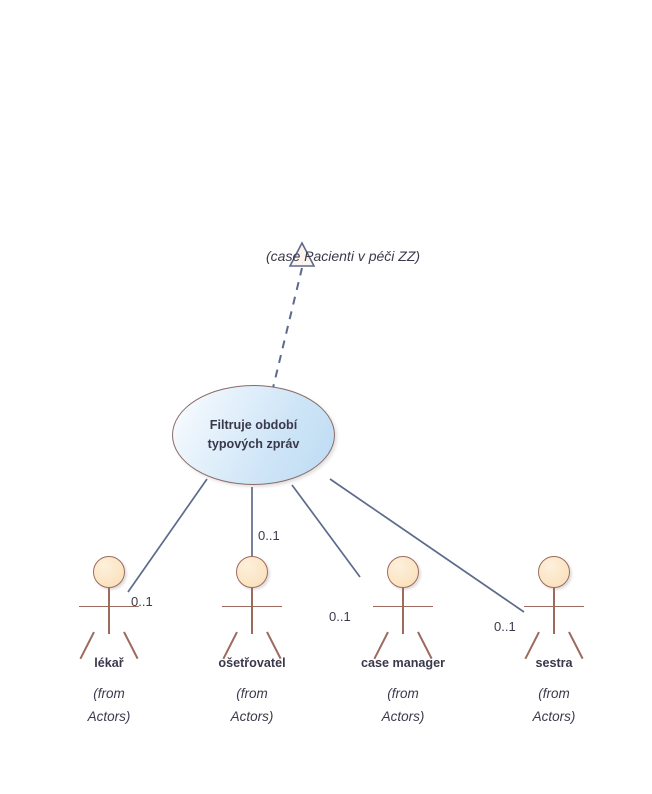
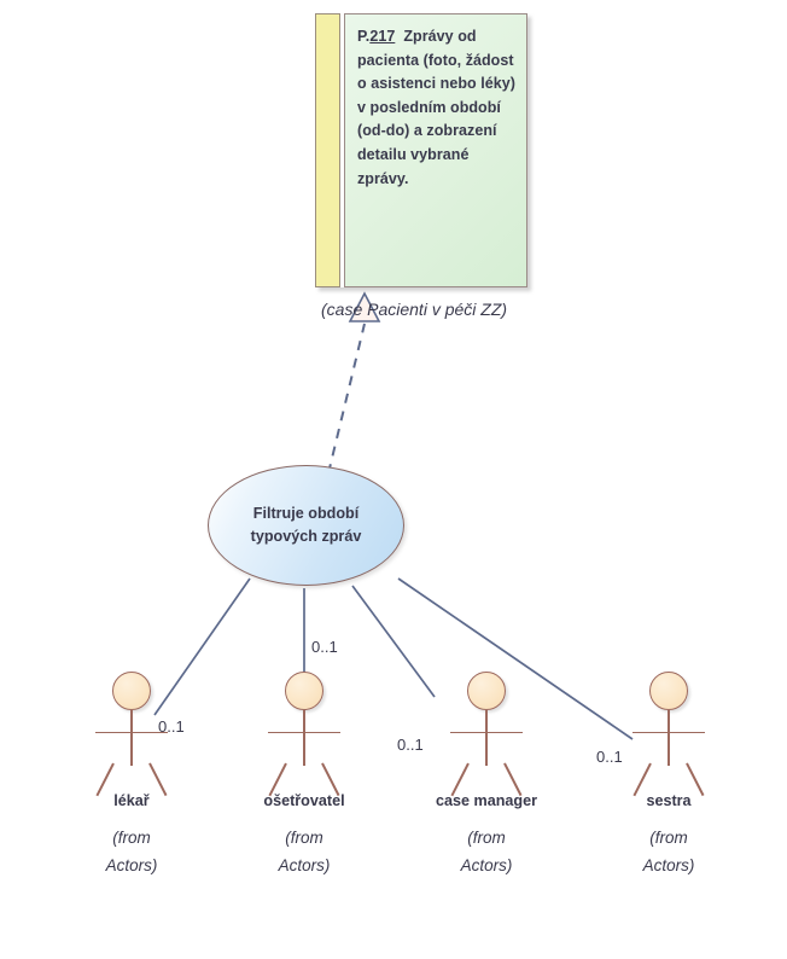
+ P.217 Zprávy od pacienta (foto, žádost o asistenci nebo léky) v posledním období (od-do) a zobrazení detailu vybrané zprávy.
  (case Pacienti v péči ZZ)
  Filtruje období
  typových zpráv
  lékař
  (from
  Actors)
  ošetřovatel
  (from
  Actors)
  case manager
  (from
  Actors)
  sestra
  (from
  Actors)
  0..1
  0..1
  0..1
  0..1
